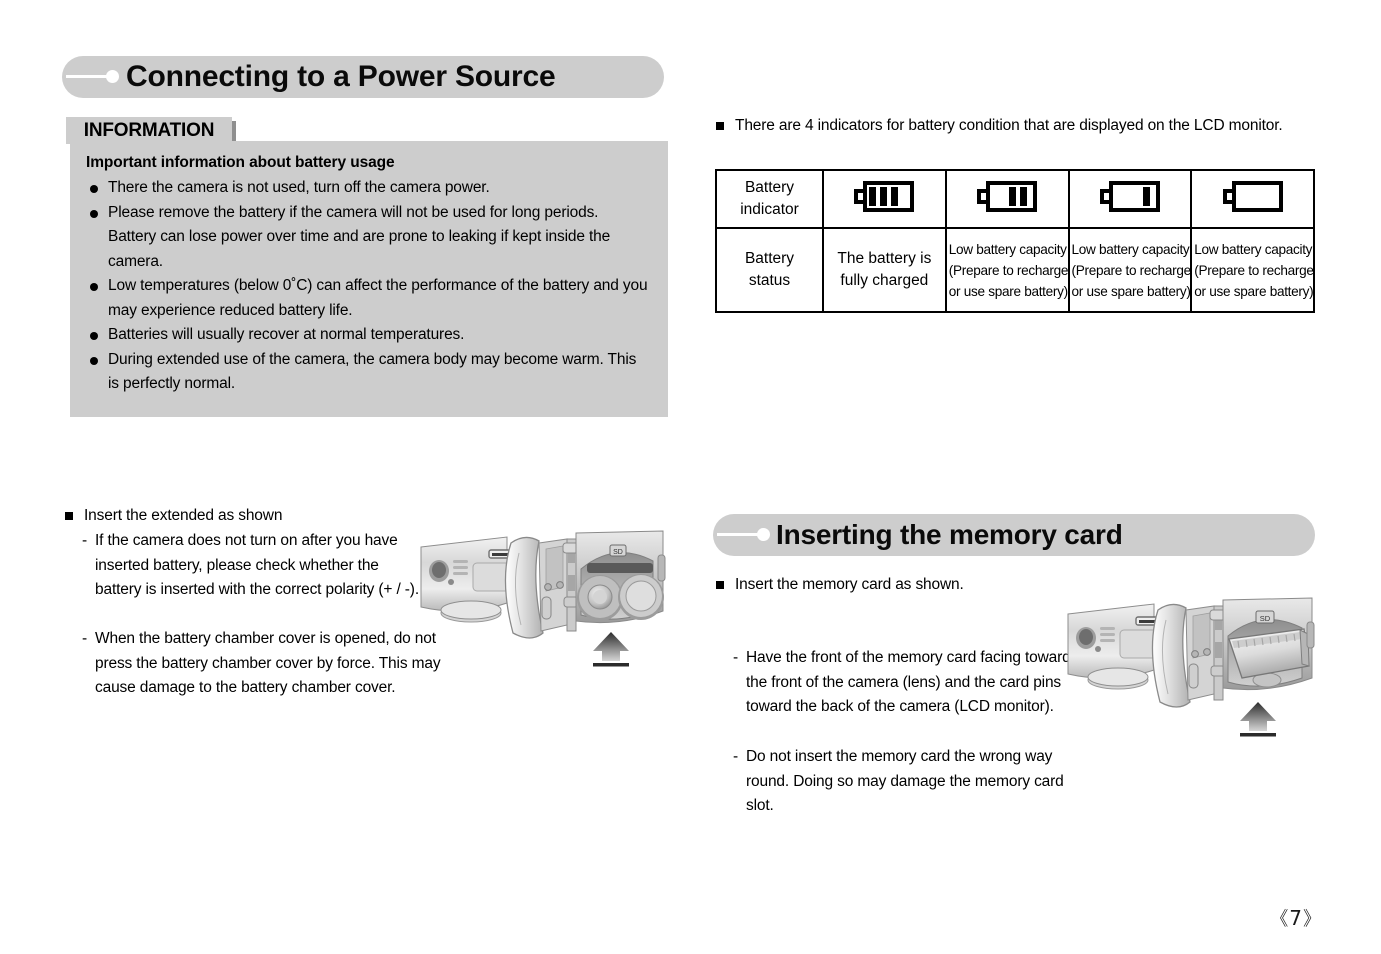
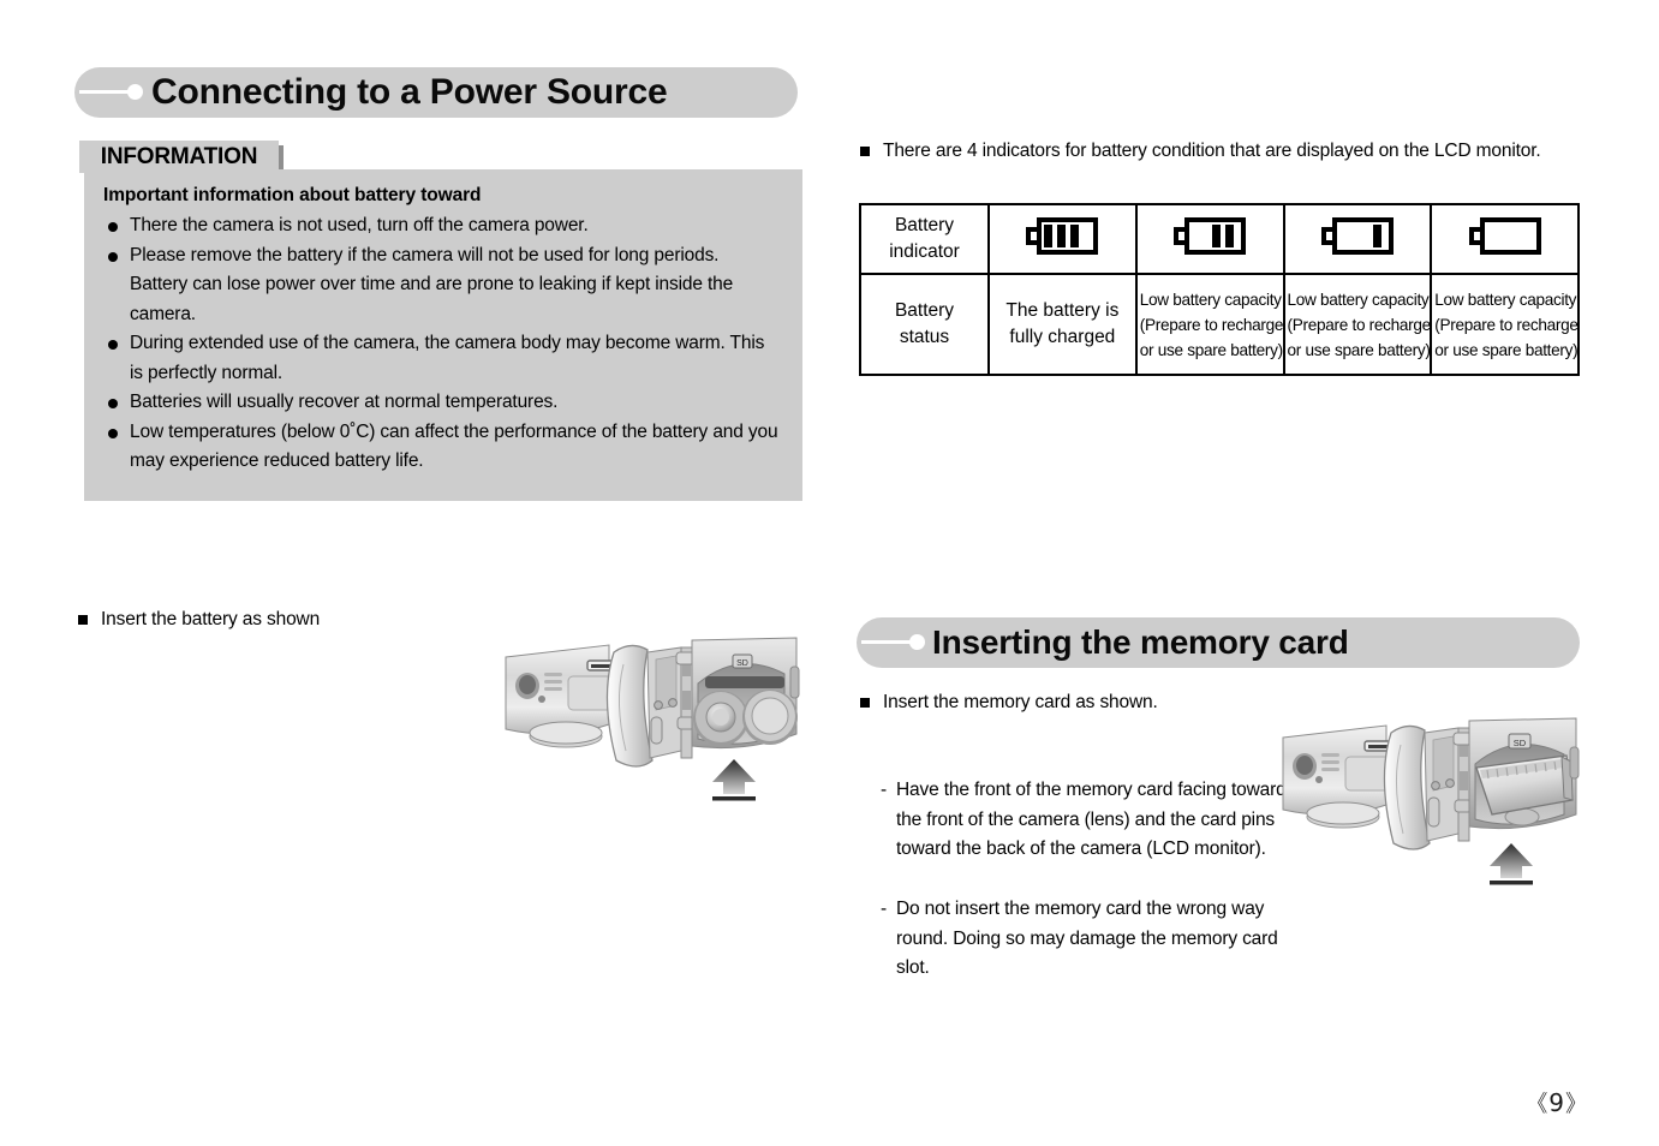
  Connecting to a Power Source
  INFORMATION
- Important information about battery usage
+ Important information about battery toward
  There the camera is not used, turn off the camera power.
  Please remove the battery if the camera will not be used for long periods. Battery can lose power over time and are prone to leaking if kept inside the camera.
- Low temperatures (below 0˚C) can affect the performance of the battery and you may experience reduced battery life.
+ During extended use of the camera, the camera body may become warm. This is perfectly normal.
  Batteries will usually recover at normal temperatures.
- During extended use of the camera, the camera body may become warm. This is perfectly normal.
+ Low temperatures (below 0˚C) can affect the performance of the battery and you may experience reduced battery life.
  There are 4 indicators for battery condition that are displayed on the LCD monitor.
  Battery indicator
  Battery status	The battery is fully charged	Low battery capacity (Prepare to recharge or use spare battery)	Low battery capacity (Prepare to recharge or use spare battery)	Low battery capacity (Prepare to recharge or use spare battery)
- Insert the extended as shown
+ Insert the battery as shown
- If the camera does not turn on after you have inserted battery, please check whether the battery is inserted with the correct polarity (+ / -).
- When the battery chamber cover is opened, do not press the battery chamber cover by force. This may cause damage to the battery chamber cover.
  Inserting the memory card
  Insert the memory card as shown.
  Have the front of the memory card facing toward the front of the camera (lens) and the card pins toward the back of the camera (LCD monitor).
  Do not insert the memory card the wrong way round. Doing so may damage the memory card slot.
  SD
- 《7》
+ 《9》
